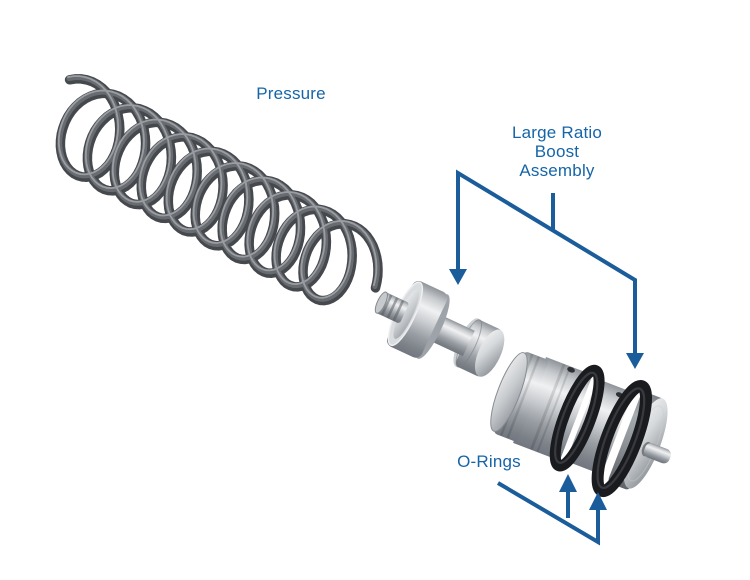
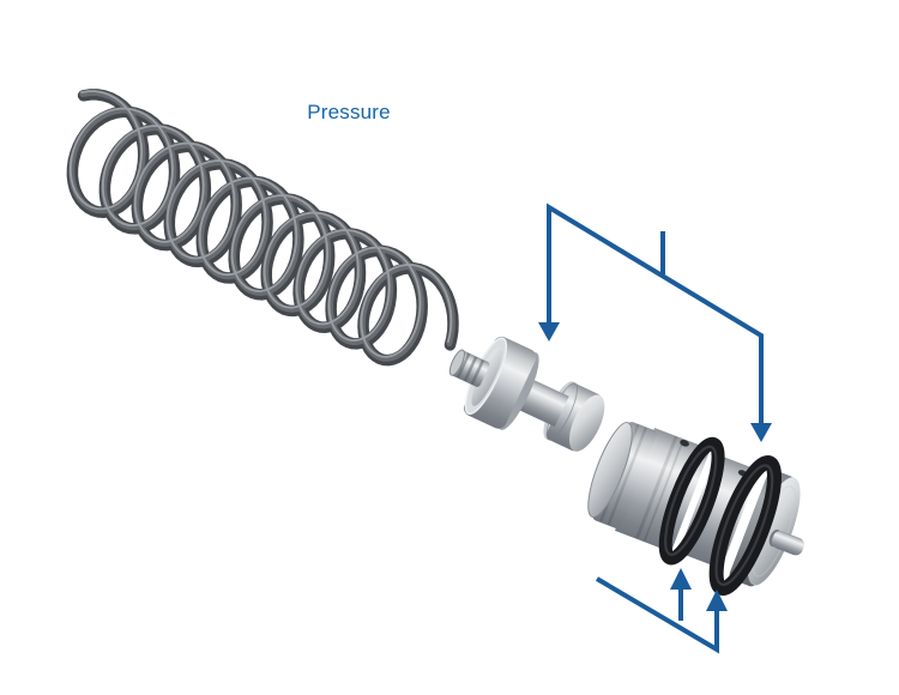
  Pressure
- Large Ratio
- Boost
- Assembly
- O-Rings
